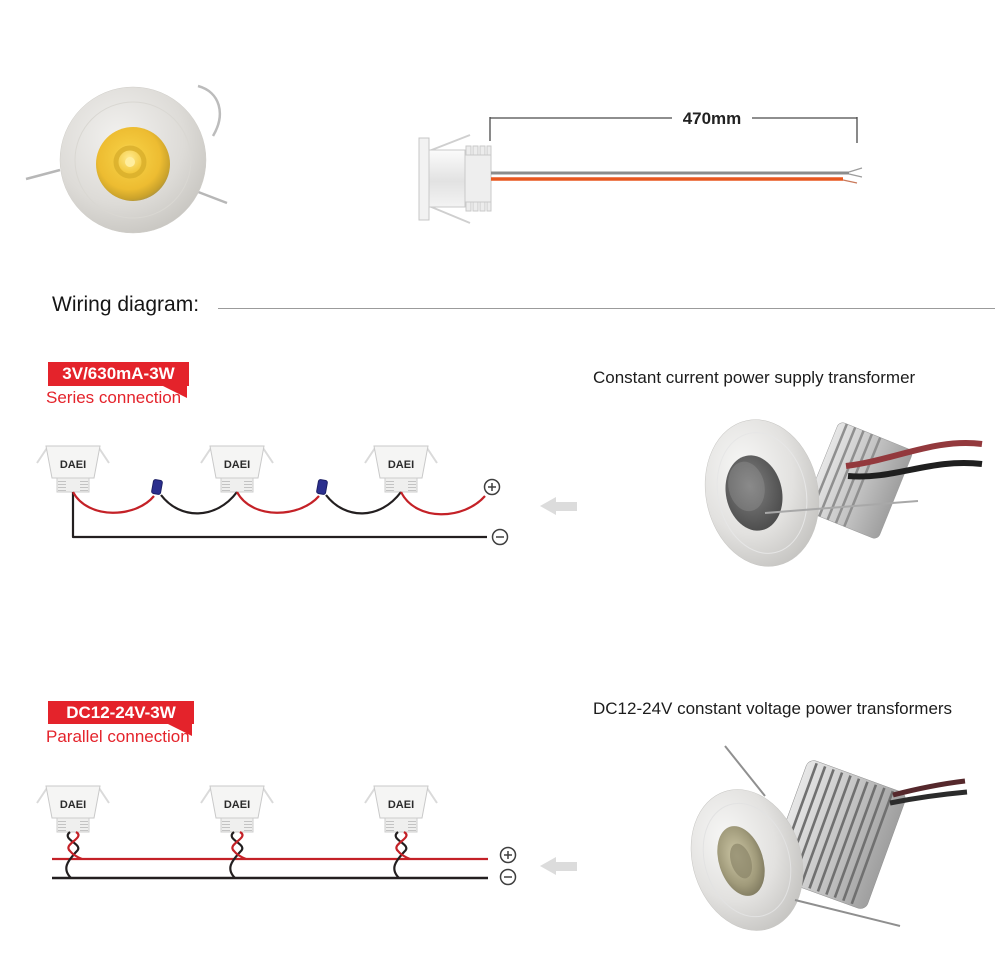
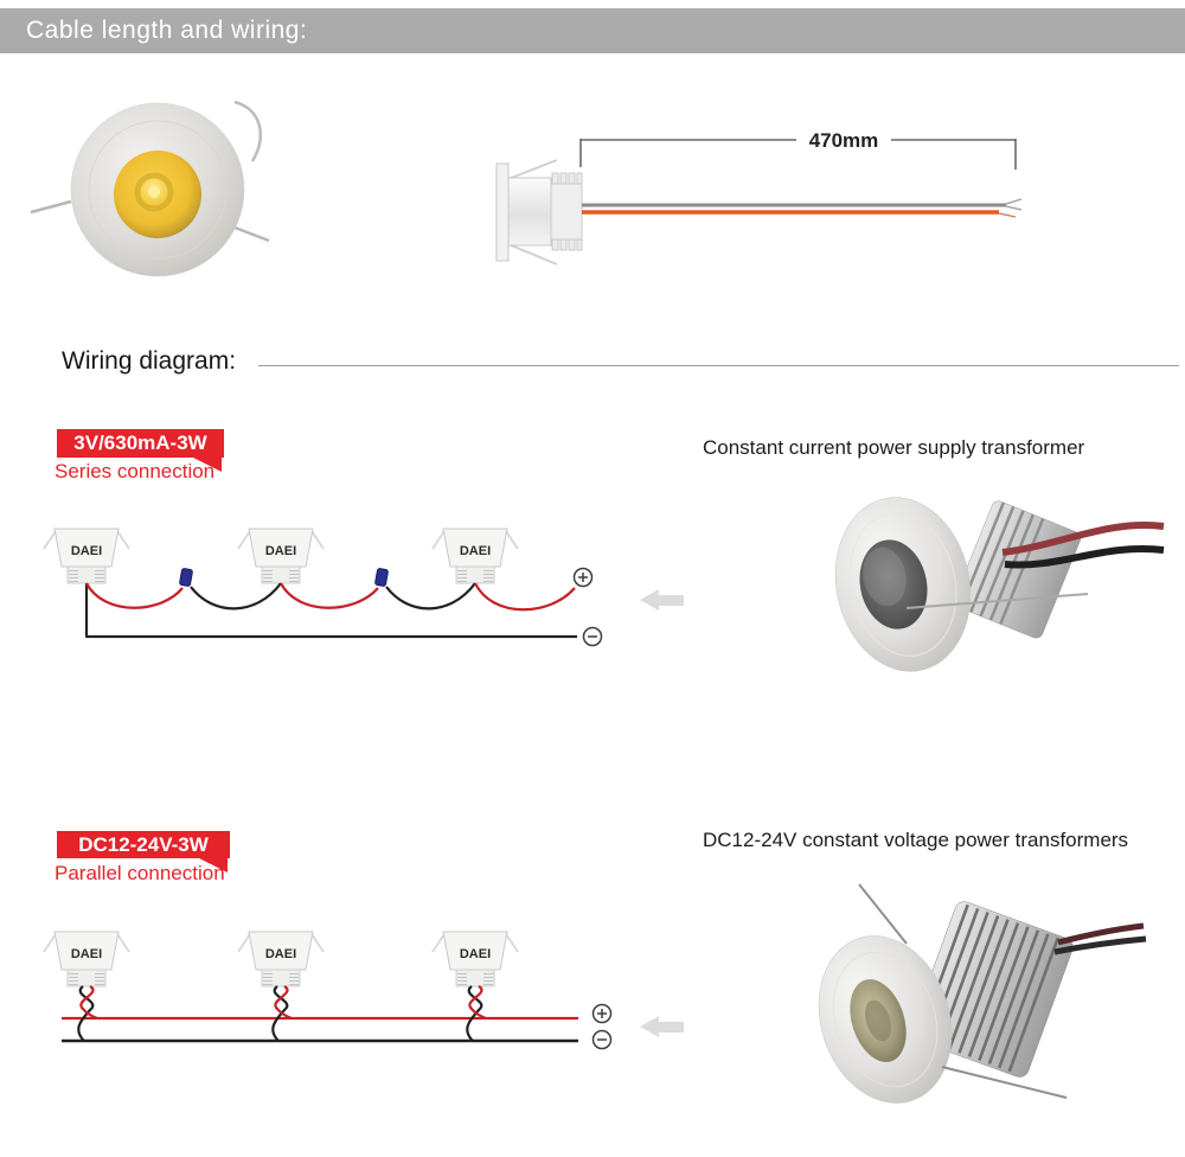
+ Cable length and wiring:
  470mm
  Wiring diagram:
  3V/630mA-3W
  Series connection
  Constant current power supply transformer
  DAEI
  DAEI
  DAEI
  DC12-24V-3W
  Parallel connection
  DC12-24V constant voltage power transformers
  DAEI
  DAEI
  DAEI
